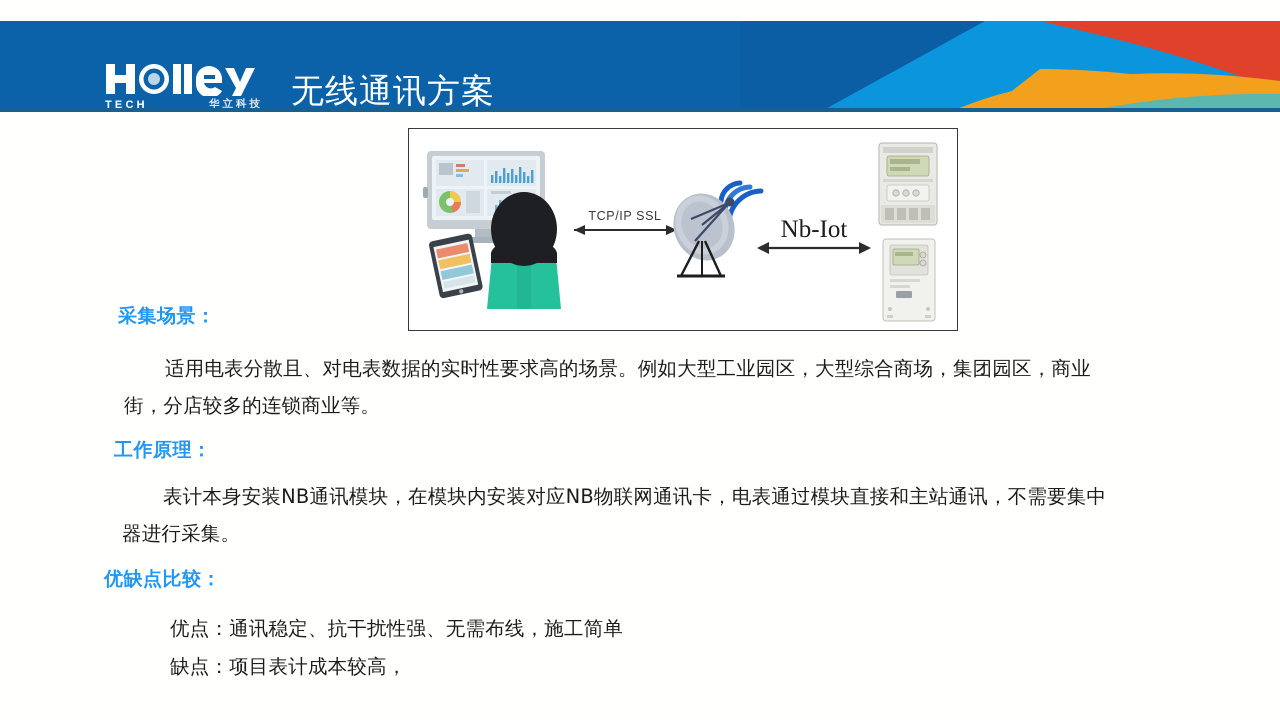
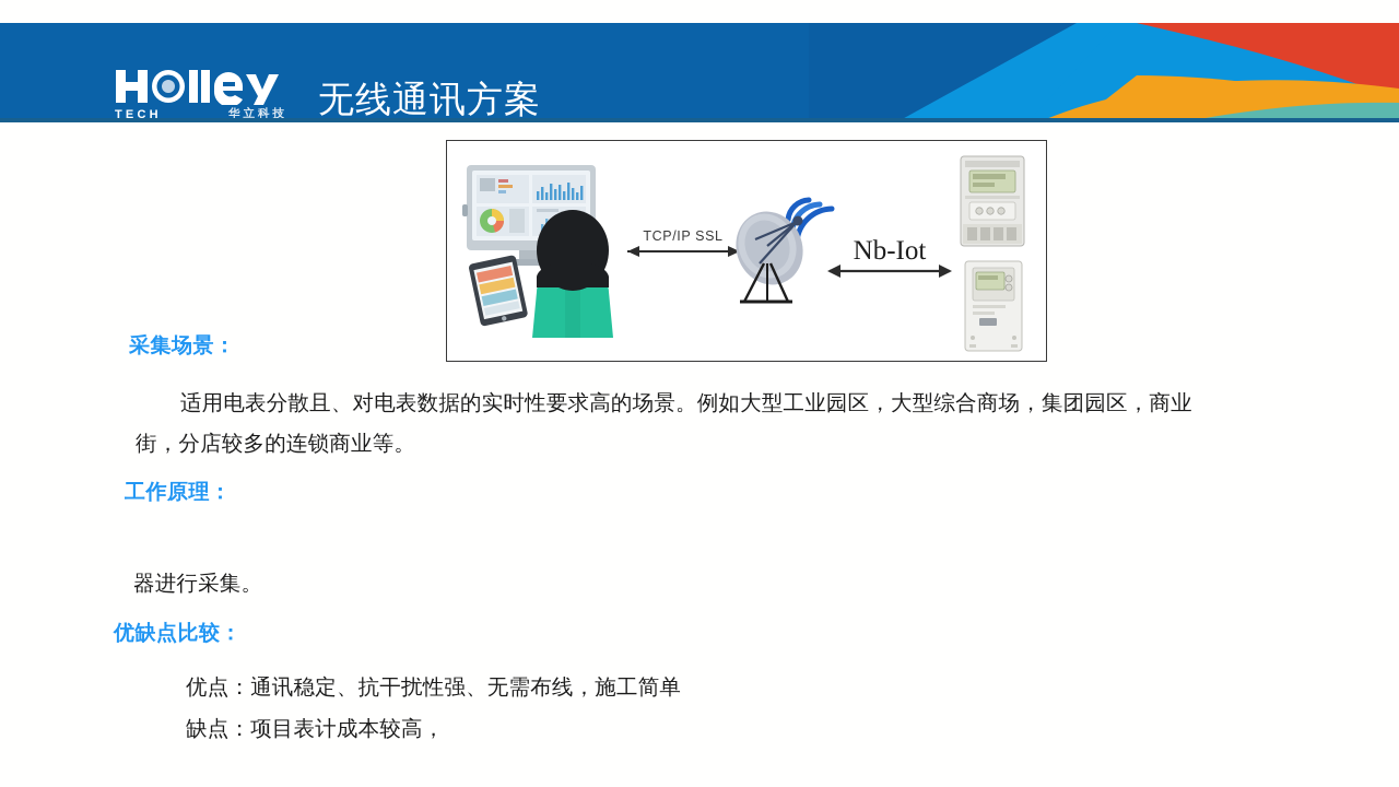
  TECH
  华立科技
  无线通讯方案
  TCP/IP SSL
  Nb-Iot
  采集场景：
  适用电表分散且、对电表数据的实时性要求高的场景。例如大型工业园区，大型综合商场，集团园区，商业
  街，分店较多的连锁商业等。
  工作原理：
- 表计本身安装NB通讯模块，在模块内安装对应NB物联网通讯卡，电表通过模块直接和主站通讯，不需要集中
  器进行采集。
  优缺点比较：
  优点：通讯稳定、抗干扰性强、无需布线，施工简单
  缺点：项目表计成本较高，
